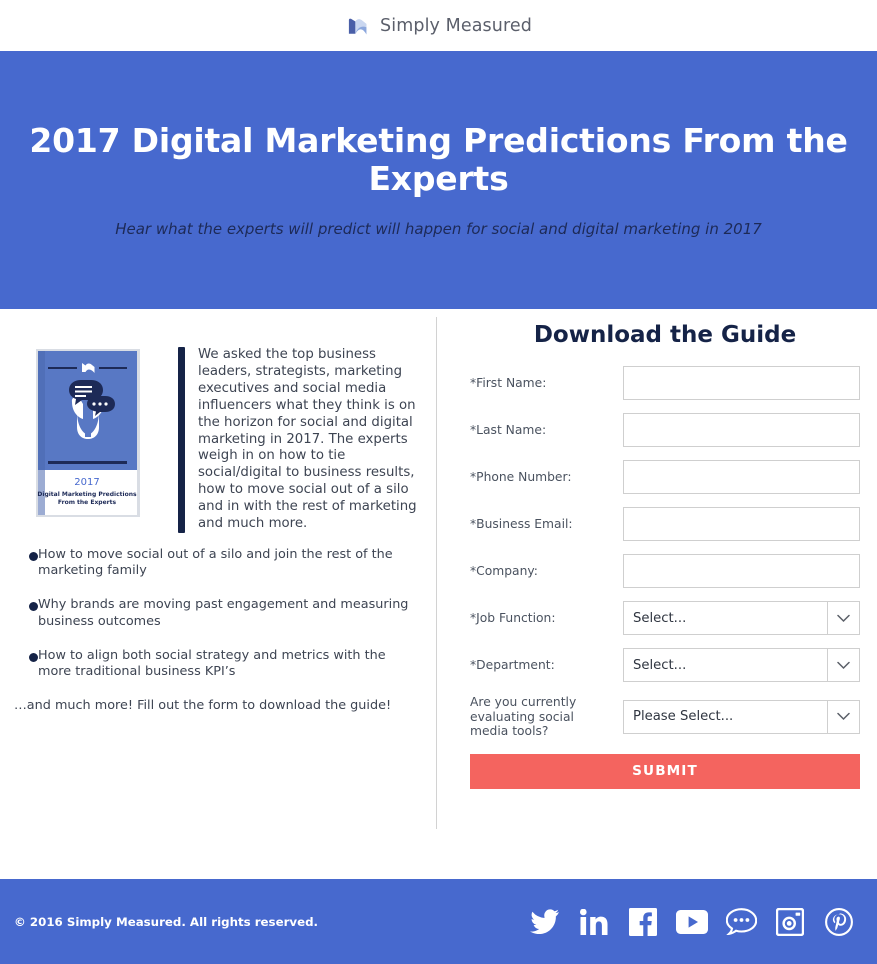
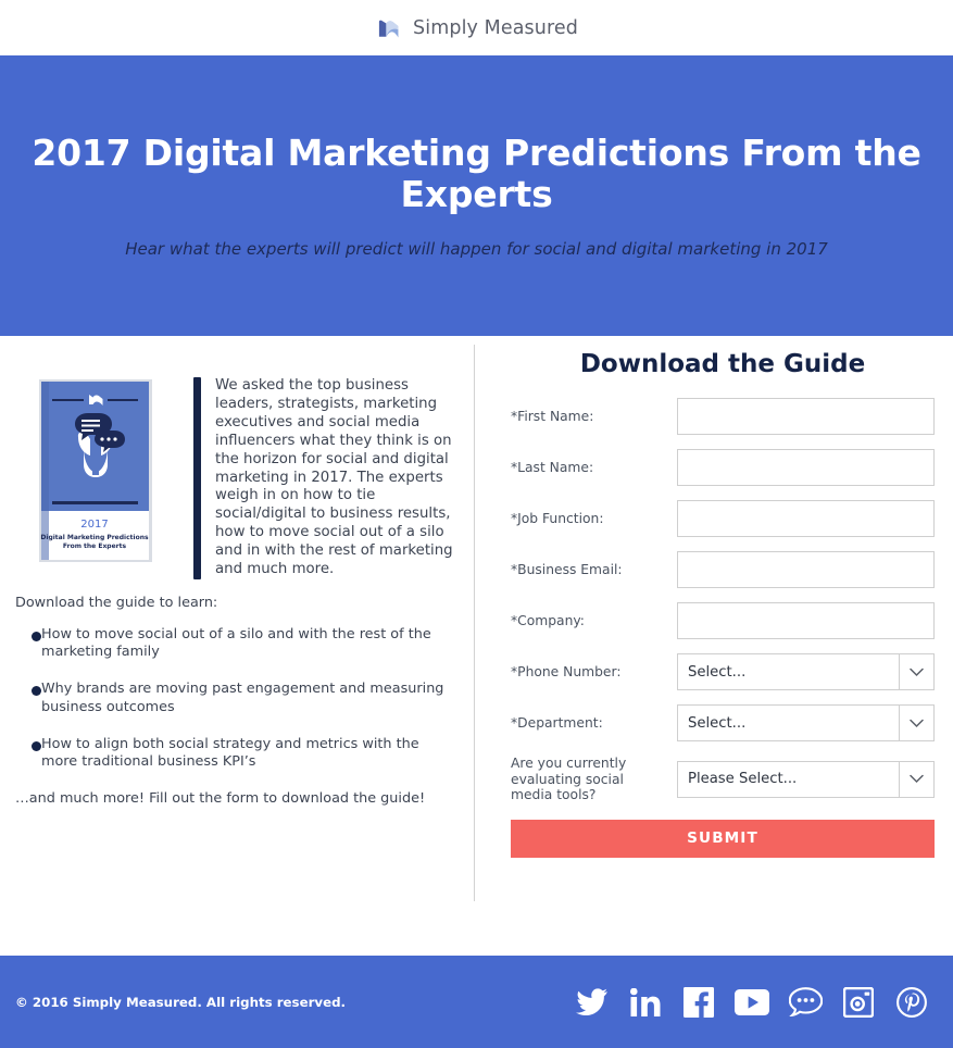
  Simply Measured
  2017 Digital Marketing Predictions From the Experts
  Hear what the experts will predict will happen for social and digital marketing in 2017
  2017
  We asked the top business leaders, strategists, marketing executives and social media influencers what they think is on the horizon for social and digital marketing in 2017. The experts weigh in on how to tie social/digital to business results, how to move social out of a silo and in with the rest of marketing and much more.
+ Download the guide to learn:
- How to move social out of a silo and join the rest of the marketing family
+ How to move social out of a silo and with the rest of the marketing family
  Why brands are moving past engagement and measuring business outcomes
  How to align both social strategy and metrics with the more traditional business KPI’s
  …and much more! Fill out the form to download the guide!
  Download the Guide
  *First Name:
  *Last Name:
- *Phone Number:
+ *Job Function:
  *Business Email:
  *Company:
- *Job Function:
+ *Phone Number:
  Select...
  *Department:
  Select...
  Are you currently evaluating social media tools?
  Please Select...
  SUBMIT
  © 2016 Simply Measured. All rights reserved.
